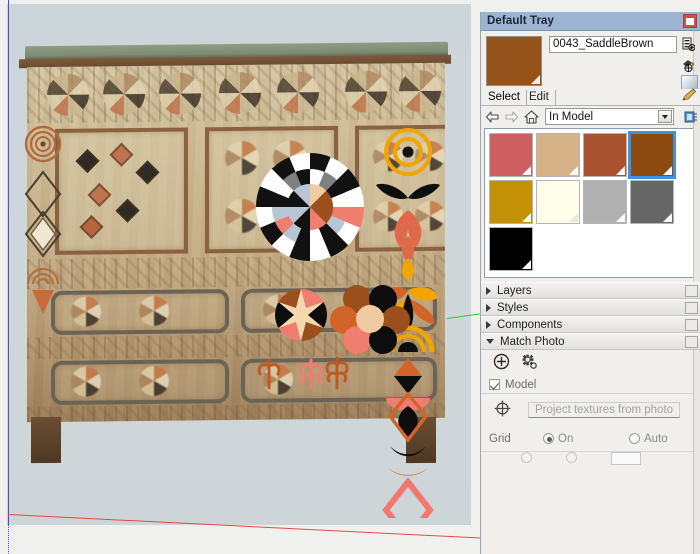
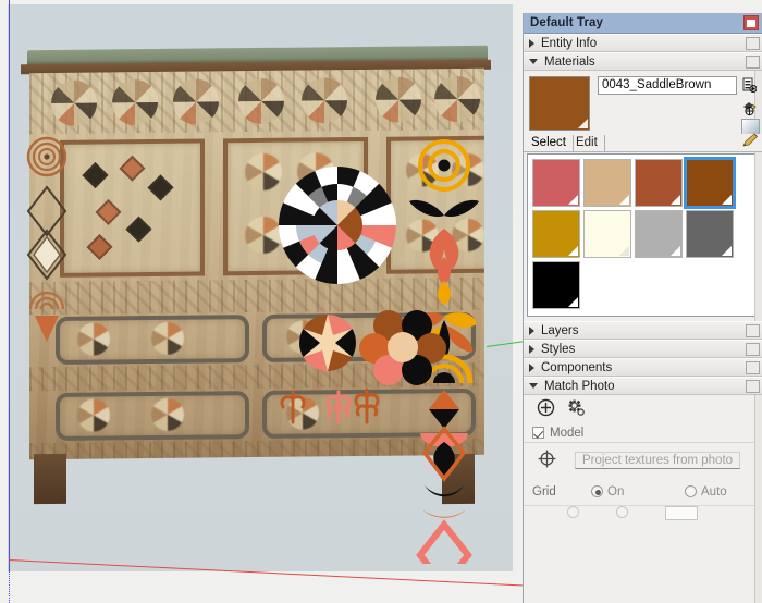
  Default Tray
  ✖
+ Entity Info
+ Materials
  0043_SaddleBrown
  Select
  Edit
- In Model
  Layers
  Styles
  Components
  Match Photo
  Model
  Project textures from photo
  Grid
  On
  Auto
